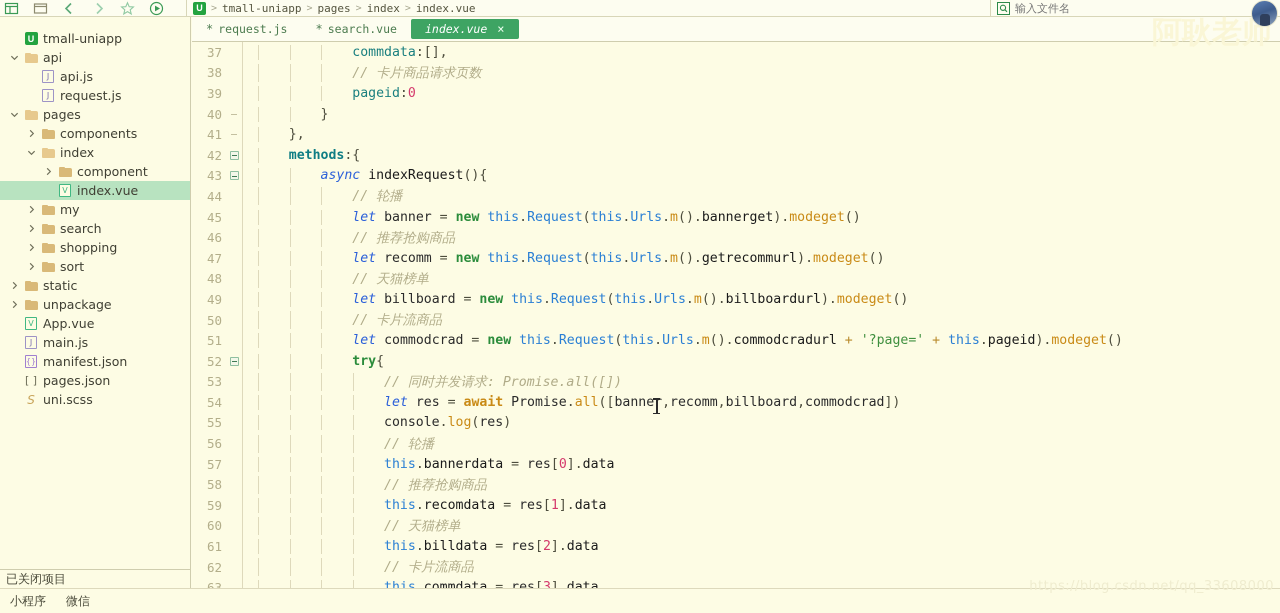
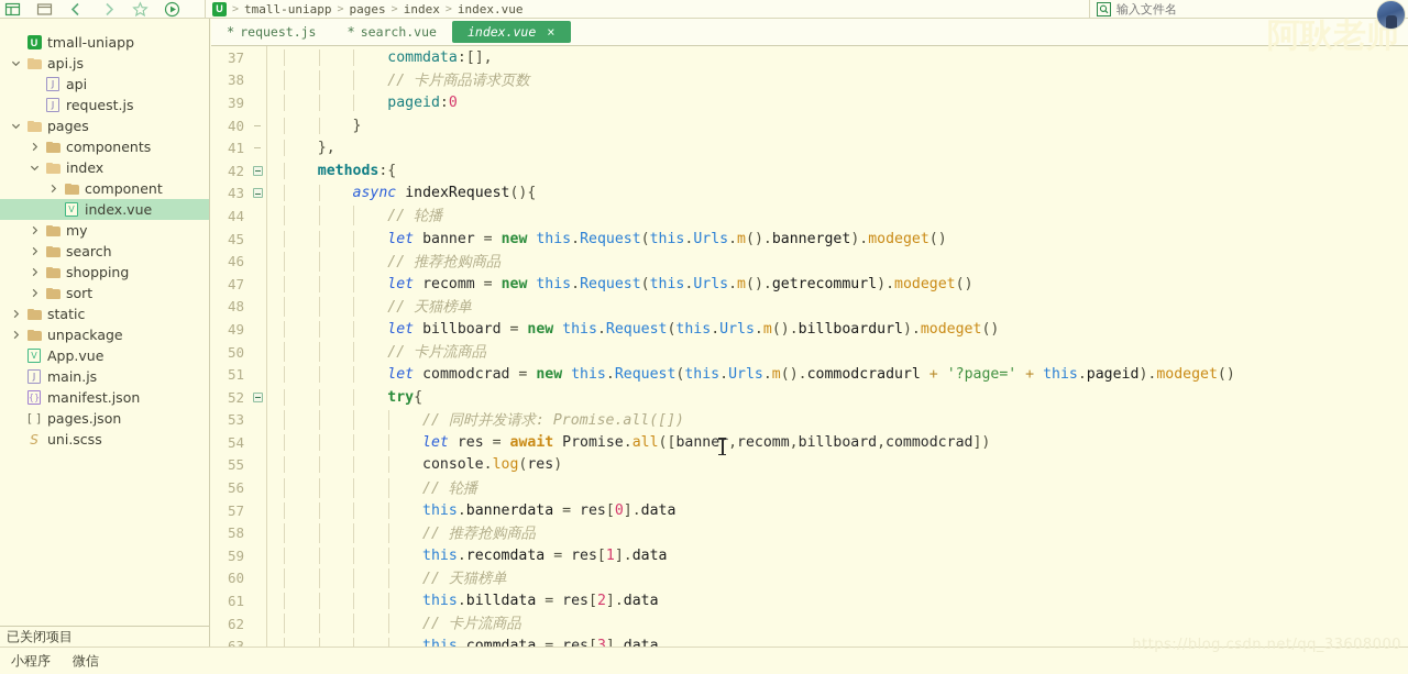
  U
  >
  tmall-uniapp
  >
  pages
  >
  index
  >
  index.vue
  输入文件名
  U
  tmall-uniapp
- api
+ api.js
  J
- api.js
+ api
  J
  request.js
  pages
  components
  index
  component
  V
  index.vue
  my
  search
  shopping
  sort
  static
  unpackage
  V
  App.vue
  J
  main.js
  {}
  manifest.json
  [ ]
  pages.json
  S
  uni.scss
  已关闭项目
  *
  request.js
  *
  search.vue
  index.vue
  ×
  37
  commdata:[],
  38
  // 卡片商品请求页数
  39
  pageid:0
  40
  }
  41
  },
  42
  methods:{
  43
  async indexRequest(){
  44
  // 轮播
  45
  let banner = new this.Request(this.Urls.m().bannerget).modeget()
  46
  // 推荐抢购商品
  47
  let recomm = new this.Request(this.Urls.m().getrecommurl).modeget()
  48
  // 天猫榜单
  49
  let billboard = new this.Request(this.Urls.m().billboardurl).modeget()
  50
  // 卡片流商品
  51
  let commodcrad = new this.Request(this.Urls.m().commodcradurl + '?page=' + this.pageid).modeget()
  52
  try{
  53
  // 同时并发请求: Promise.all([])
  54
  let res = await Promise.all([banne ,recomm,billboard,commodcrad])
  55
  console.log(res)
  56
  // 轮播
  57
  this.bannerdata = res[0].data
  58
  // 推荐抢购商品
  59
  this.recomdata = res[1].data
  60
  // 天猫榜单
  61
  this.billdata = res[2].data
  62
  // 卡片流商品
  小程序
  微信
  https://blog.csdn.net/qq_33608000
  阿耿老师
